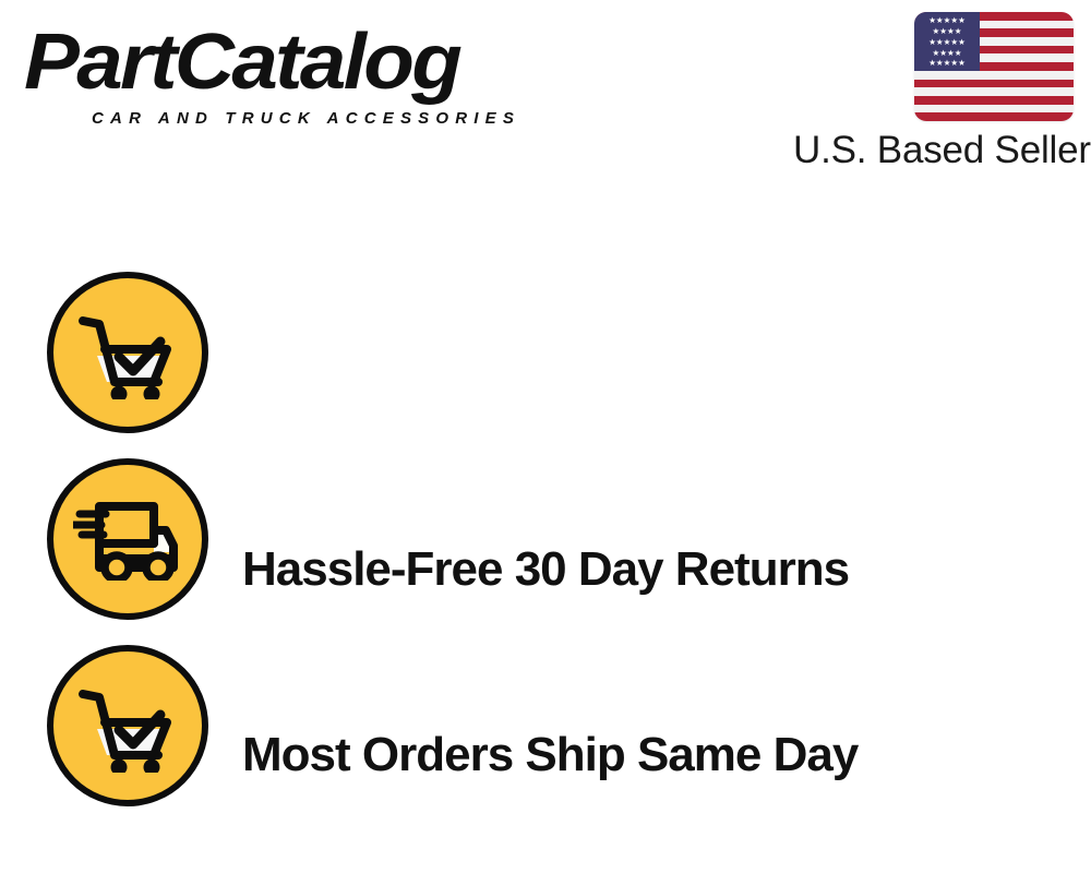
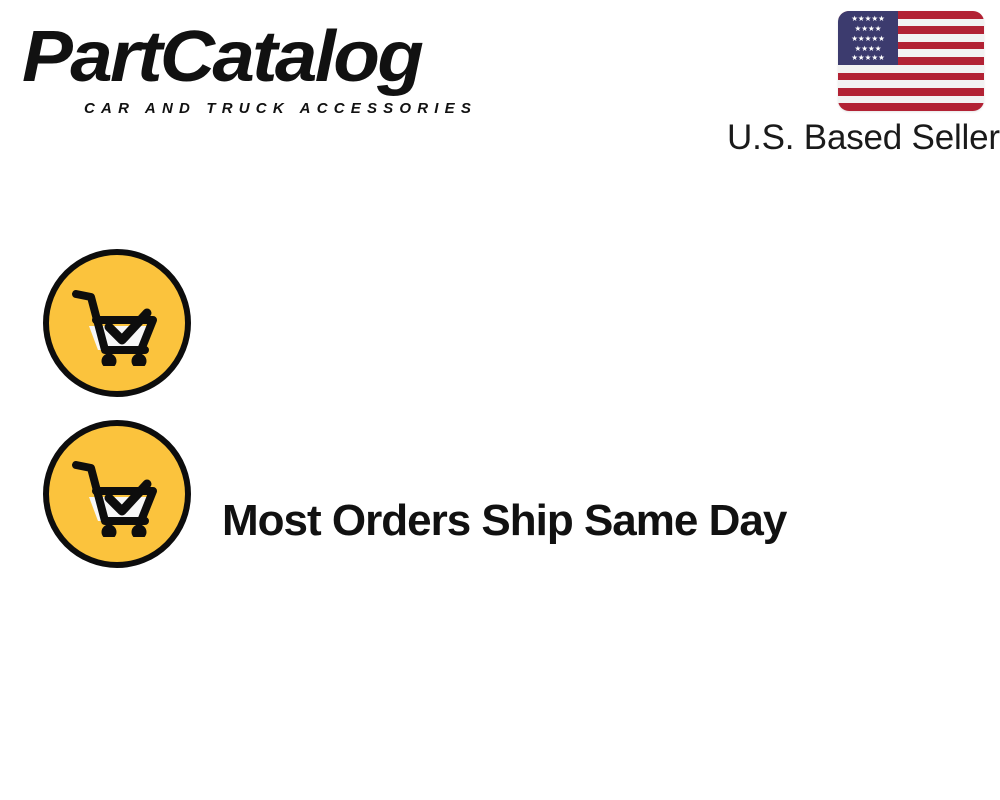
  PartCatalog
  CAR AND TRUCK ACCESSORIES
  ★★★★★
  ★★★★
  ★★★★★
  ★★★★
  ★★★★★
  U.S. Based Seller
- Hassle-Free 30 Day Returns
  Most Orders Ship Same Day
